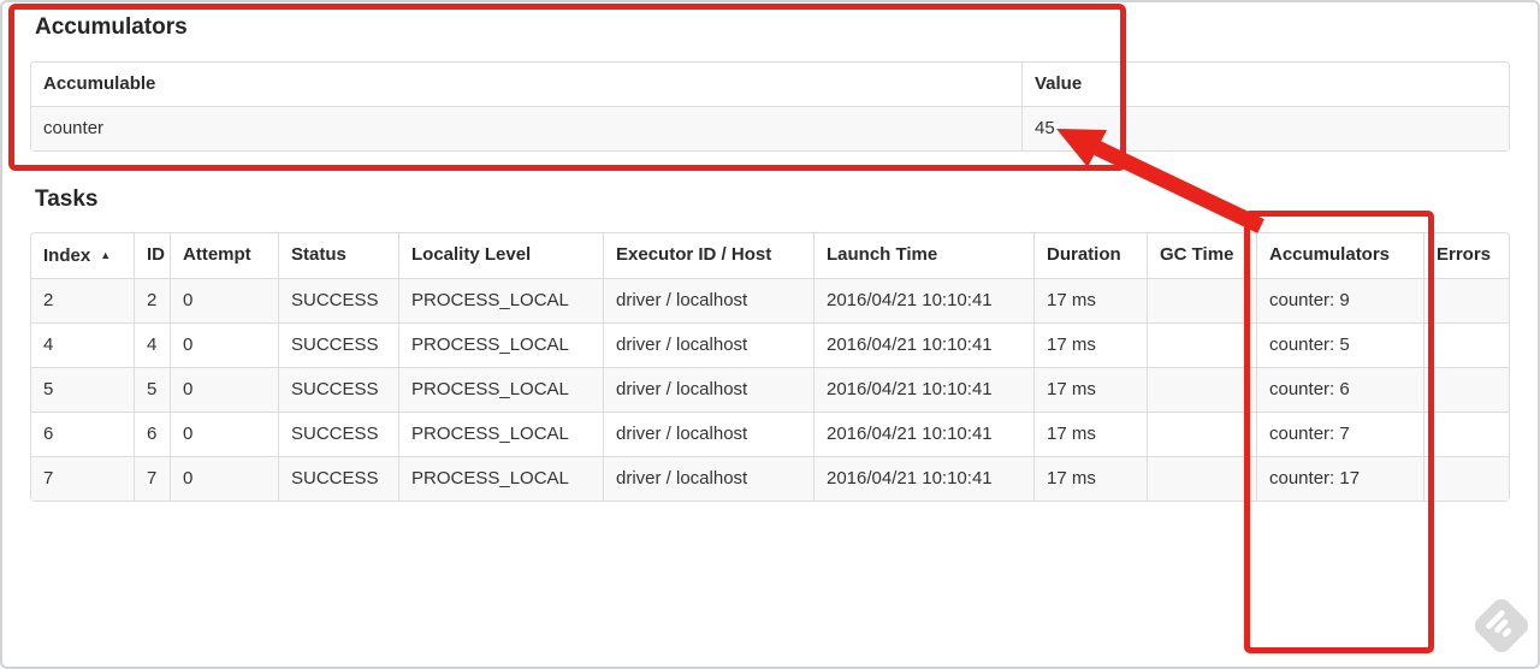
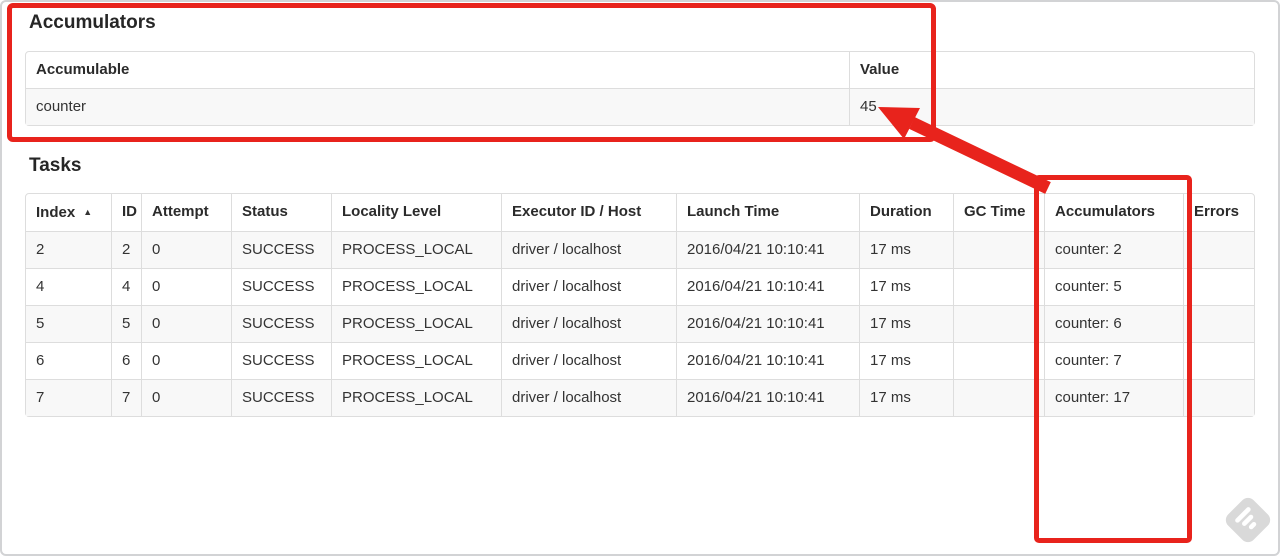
  Accumulators
  Accumulable	Value
  counter	45
  Tasks
  Index ▲	ID	Attempt	Status	Locality Level	Executor ID / Host	Launch Time	Duration	GC Time	Accumulators	Errors
- 2	2	0	SUCCESS	PROCESS_LOCAL	driver / localhost	2016/04/21 10:10:41	17 ms		counter: 9
+ 2	2	0	SUCCESS	PROCESS_LOCAL	driver / localhost	2016/04/21 10:10:41	17 ms		counter: 2
  4	4	0	SUCCESS	PROCESS_LOCAL	driver / localhost	2016/04/21 10:10:41	17 ms		counter: 5
  5	5	0	SUCCESS	PROCESS_LOCAL	driver / localhost	2016/04/21 10:10:41	17 ms		counter: 6
  6	6	0	SUCCESS	PROCESS_LOCAL	driver / localhost	2016/04/21 10:10:41	17 ms		counter: 7
  7	7	0	SUCCESS	PROCESS_LOCAL	driver / localhost	2016/04/21 10:10:41	17 ms		counter: 17
